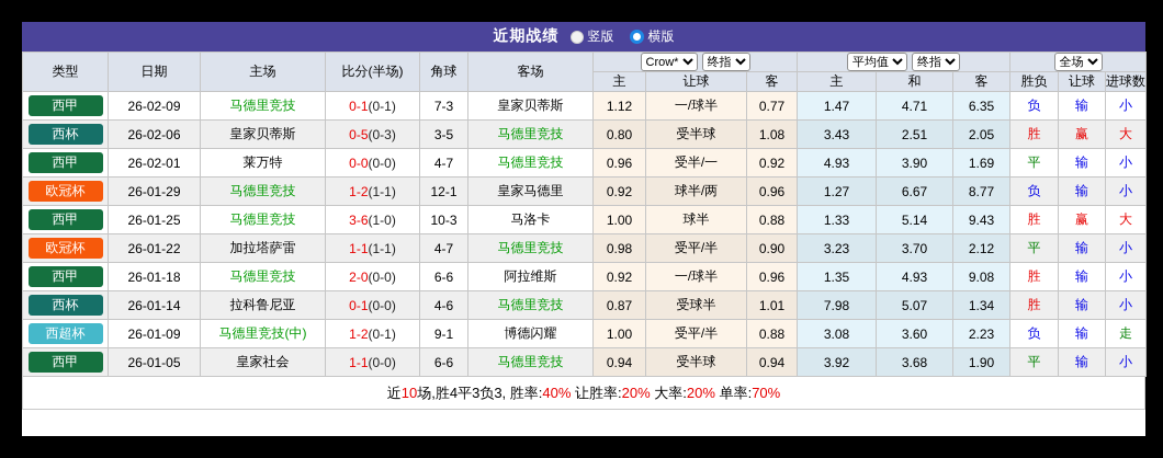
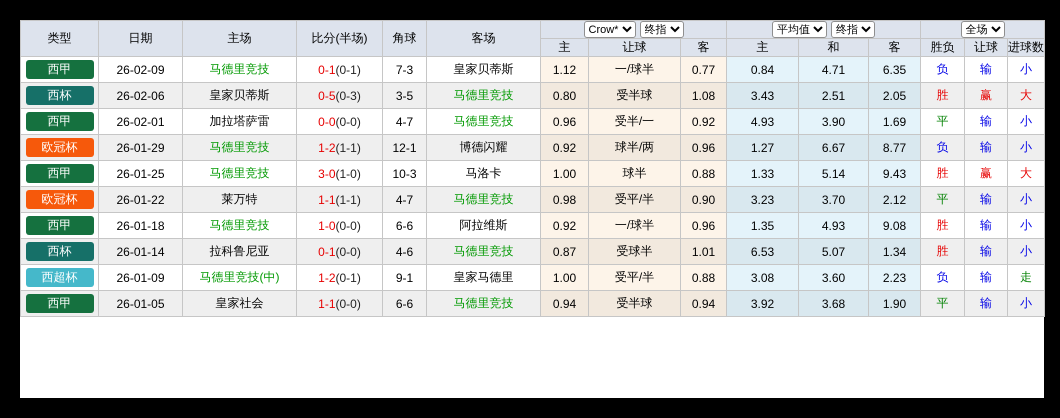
- 近期战绩
- 竖版
- 横版
  类型	日期	主场	比分(半场)	角球	客场	Crow* 终指	平均值 终指	全场
  主	让球	客	主	和	客	胜负	让球	进球数
- 西甲	26-02-09	马德里竞技	0-1(0-1)	7-3	皇家贝蒂斯	1.12	一/球半	0.77	1.47	4.71	6.35	负	输	小
+ 西甲	26-02-09	马德里竞技	0-1(0-1)	7-3	皇家贝蒂斯	1.12	一/球半	0.77	0.84	4.71	6.35	负	输	小
  西杯	26-02-06	皇家贝蒂斯	0-5(0-3)	3-5	马德里竞技	0.80	受半球	1.08	3.43	2.51	2.05	胜	赢	大
- 西甲	26-02-01	莱万特	0-0(0-0)	4-7	马德里竞技	0.96	受半/一	0.92	4.93	3.90	1.69	平	输	小
+ 西甲	26-02-01	加拉塔萨雷	0-0(0-0)	4-7	马德里竞技	0.96	受半/一	0.92	4.93	3.90	1.69	平	输	小
- 欧冠杯	26-01-29	马德里竞技	1-2(1-1)	12-1	皇家马德里	0.92	球半/两	0.96	1.27	6.67	8.77	负	输	小
+ 欧冠杯	26-01-29	马德里竞技	1-2(1-1)	12-1	博德闪耀	0.92	球半/两	0.96	1.27	6.67	8.77	负	输	小
- 西甲	26-01-25	马德里竞技	3-6(1-0)	10-3	马洛卡	1.00	球半	0.88	1.33	5.14	9.43	胜	赢	大
+ 西甲	26-01-25	马德里竞技	3-0(1-0)	10-3	马洛卡	1.00	球半	0.88	1.33	5.14	9.43	胜	赢	大
- 欧冠杯	26-01-22	加拉塔萨雷	1-1(1-1)	4-7	马德里竞技	0.98	受平/半	0.90	3.23	3.70	2.12	平	输	小
+ 欧冠杯	26-01-22	莱万特	1-1(1-1)	4-7	马德里竞技	0.98	受平/半	0.90	3.23	3.70	2.12	平	输	小
- 西甲	26-01-18	马德里竞技	2-0(0-0)	6-6	阿拉维斯	0.92	一/球半	0.96	1.35	4.93	9.08	胜	输	小
+ 西甲	26-01-18	马德里竞技	1-0(0-0)	6-6	阿拉维斯	0.92	一/球半	0.96	1.35	4.93	9.08	胜	输	小
- 西杯	26-01-14	拉科鲁尼亚	0-1(0-0)	4-6	马德里竞技	0.87	受球半	1.01	7.98	5.07	1.34	胜	输	小
+ 西杯	26-01-14	拉科鲁尼亚	0-1(0-0)	4-6	马德里竞技	0.87	受球半	1.01	6.53	5.07	1.34	胜	输	小
- 西超杯	26-01-09	马德里竞技(中)	1-2(0-1)	9-1	博德闪耀	1.00	受平/半	0.88	3.08	3.60	2.23	负	输	走
+ 西超杯	26-01-09	马德里竞技(中)	1-2(0-1)	9-1	皇家马德里	1.00	受平/半	0.88	3.08	3.60	2.23	负	输	走
  西甲	26-01-05	皇家社会	1-1(0-0)	6-6	马德里竞技	0.94	受半球	0.94	3.92	3.68	1.90	平	输	小
- 近10场,胜4平3负3, 胜率:40% 让胜率:20% 大率:20% 单率:70%
